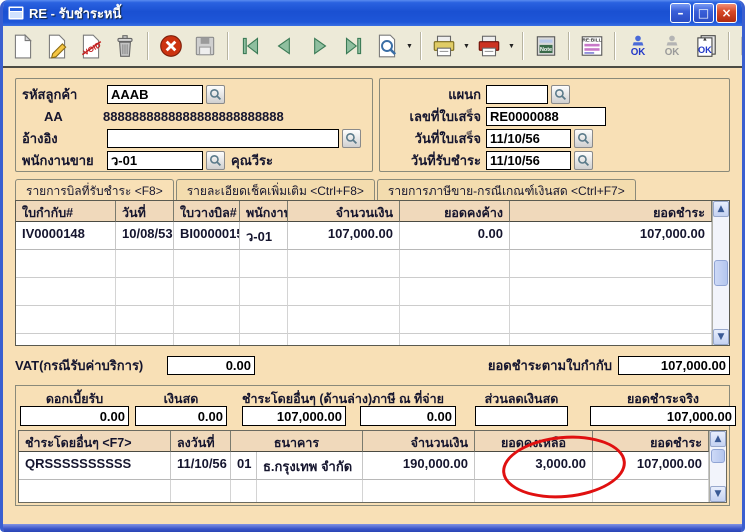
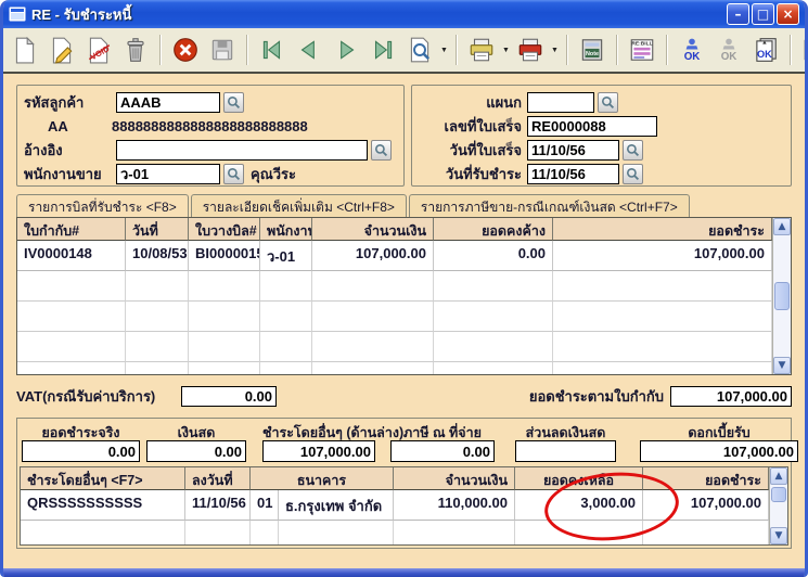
  RE - รับชำระหนี้
  –
  □
  ×
  OK
  OK
  OK
  รหัสลูกค้า
  AAAB
  AA
  8888888888888888888888888
  อ้างอิง
  พนักงานขาย
  ว-01
  คุณวีระ
  แผนก
  เลขที่ใบเสร็จ
  RE0000088
  วันที่ใบเสร็จ
  11/10/56
  วันที่รับชำระ
  11/10/56
  รายการบิลที่รับชำระ <F8>
  รายละเอียดเช็คเพิ่มเติม <Ctrl+F8>
  รายการภาษีขาย-กรณีเกณฑ์เงินสด <Ctrl+F7>
  ใบกำกับ#
  วันที่
  ใบวางบิล#
  จำนวนเงิน
  ยอดคงค้าง
  ยอดชำระ
  IV0000148
  10/08/53
  BI000001
  ว-01
  107,000.00
  0.00
  107,000.00
  ▲
  ▼
  VAT(กรณีรับค่าบริการ)
  0.00
  ยอดชำระตามใบกำกับ
  107,000.00
- ดอกเบี้ยรับ
+ ยอดชำระจริง
  0.00
  เงินสด
  0.00
  ชำระโดยอื่นๆ (ด้านล่า
  107,000.00
  ภาษี ณ ที่จ่าย
  0.00
  ส่วนลดเงินสด
- ยอดชำระจริง
+ ดอกเบี้ยรับ
  107,000.00
  ชำระโดยอื่นๆ <F7>
  ลงวันที่
  ธนาคาร
  จำนวนเงิน
  ยอดคงเหลือ
  ยอดชำระ
  QRSSSSSSSSSS
  11/10/56
  01
  ธ.กรุงเทพ จำกัด
- 190,000.00
+ 110,000.00
  3,000.00
  107,000.00
  ▲
  ▼
